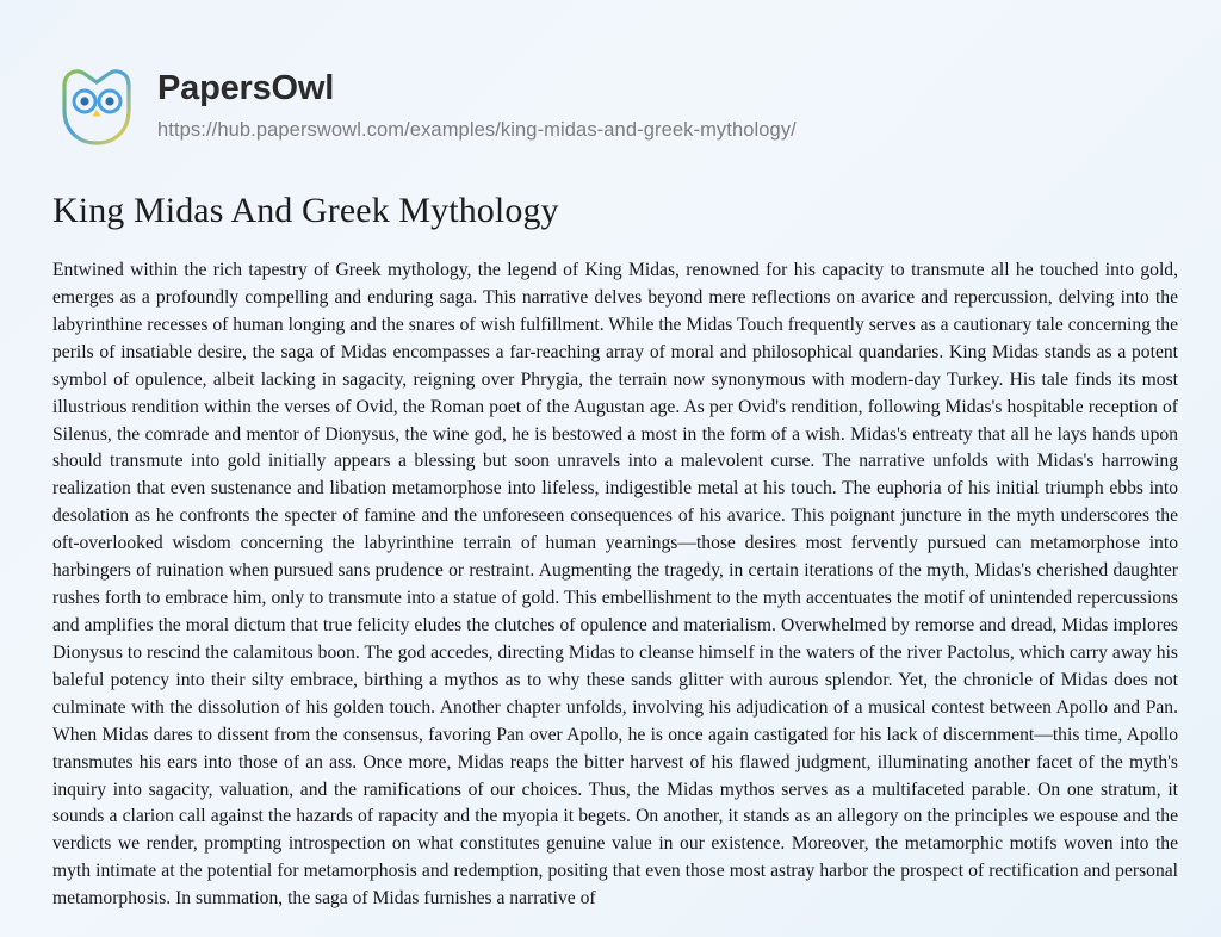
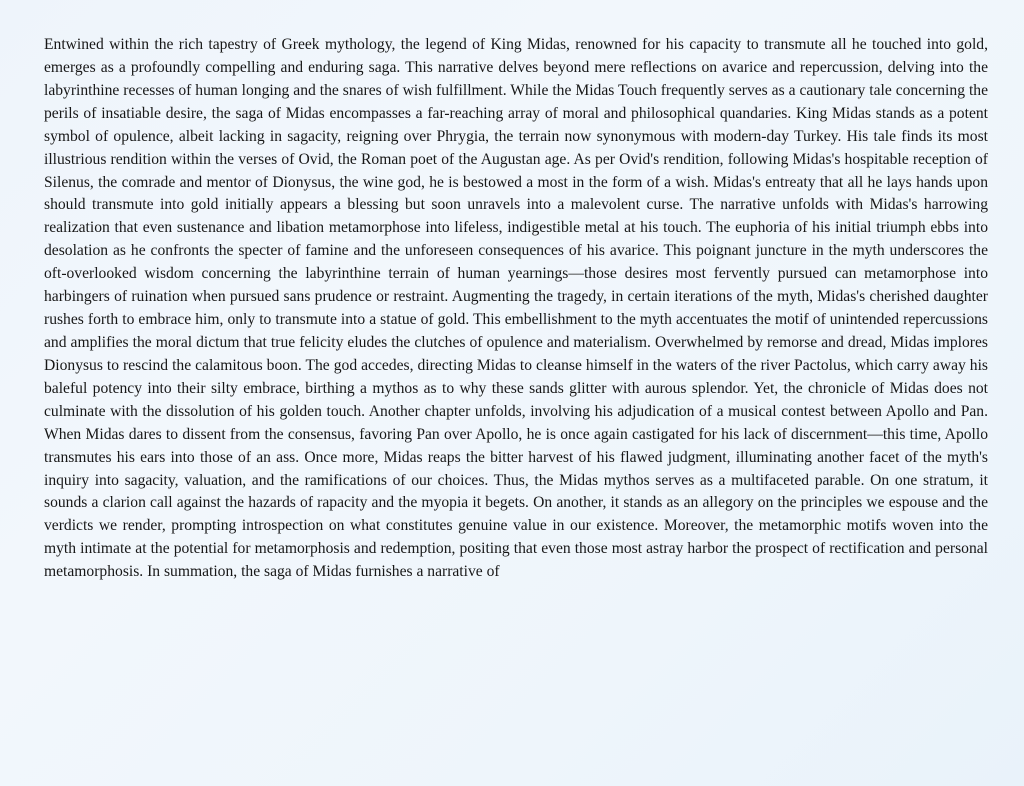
- PapersOwl
- https://hub.paperswowl.com/examples/king-midas-and-greek-mythology/
- King Midas And Greek Mythology
  Entwined within the rich tapestry of Greek mythology, the legend of King Midas, renowned for his capacity to transmute all he touched into gold, emerges as a profoundly compelling and enduring saga. This narrative delves beyond mere reflections on avarice and repercussion, delving into the labyrinthine recesses of human longing and the snares of wish fulfillment. While the Midas Touch frequently serves as a cautionary tale concerning the perils of insatiable desire, the saga of Midas encompasses a far-reaching array of moral and philosophical quandaries. King Midas stands as a potent symbol of opulence, albeit lacking in sagacity, reigning over Phrygia, the terrain now synonymous with modern-day Turkey. His tale finds its most illustrious rendition within the verses of Ovid, the Roman poet of the Augustan age. As per Ovid's rendition, following Midas's hospitable reception of Silenus, the comrade and mentor of Dionysus, the wine god, he is bestowed a most in the form of a wish. Midas's entreaty that all he lays hands upon should transmute into gold initially appears a blessing but soon unravels into a malevolent curse. The narrative unfolds with Midas's harrowing realization that even sustenance and libation metamorphose into lifeless, indigestible metal at his touch. The euphoria of his initial triumph ebbs into desolation as he confronts the specter of famine and the unforeseen consequences of his avarice. This poignant juncture in the myth underscores the oft-overlooked wisdom concerning the labyrinthine terrain of human yearnings—those desires most fervently pursued can metamorphose into harbingers of ruination when pursued sans prudence or restraint. Augmenting the tragedy, in certain iterations of the myth, Midas's cherished daughter rushes forth to embrace him, only to transmute into a statue of gold. This embellishment to the myth accentuates the motif of unintended repercussions and amplifies the moral dictum that true felicity eludes the clutches of opulence and materialism. Overwhelmed by remorse and dread, Midas implores Dionysus to rescind the calamitous boon. The god accedes, directing Midas to cleanse himself in the waters of the river Pactolus, which carry away his baleful potency into their silty embrace, birthing a mythos as to why these sands glitter with aurous splendor. Yet, the chronicle of Midas does not culminate with the dissolution of his golden touch. Another chapter unfolds, involving his adjudication of a musical contest between Apollo and Pan. When Midas dares to dissent from the consensus, favoring Pan over Apollo, he is once again castigated for his lack of discernment—this time, Apollo transmutes his ears into those of an ass. Once more, Midas reaps the bitter harvest of his flawed judgment, illuminating another facet of the myth's inquiry into sagacity, valuation, and the ramifications of our choices. Thus, the Midas mythos serves as a multifaceted parable. On one stratum, it sounds a clarion call against the hazards of rapacity and the myopia it begets. On another, it stands as an allegory on the principles we espouse and the verdicts we render, prompting introspection on what constitutes genuine value in our existence. Moreover, the metamorphic motifs woven into the myth intimate at the potential for metamorphosis and redemption, positing that even those most astray harbor the prospect of rectification and personal metamorphosis. In summation, the saga of Midas furnishes a narrative of
